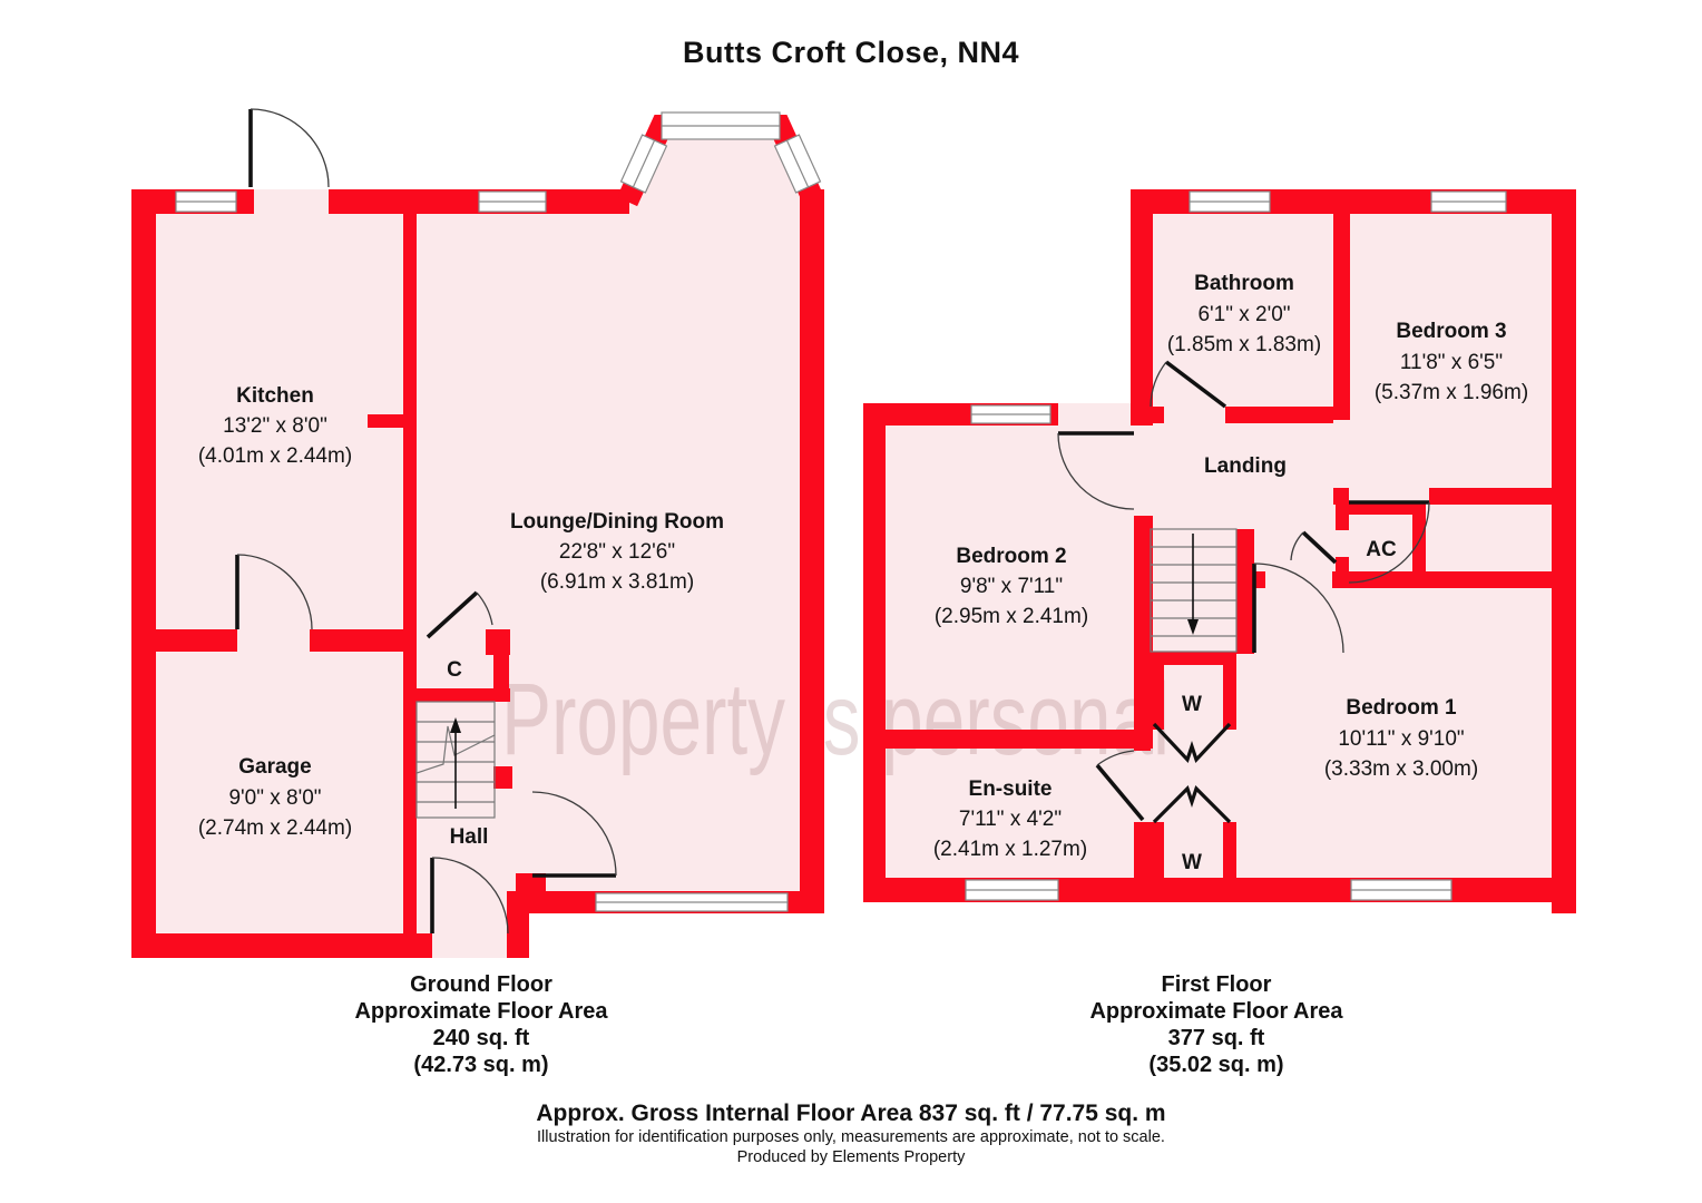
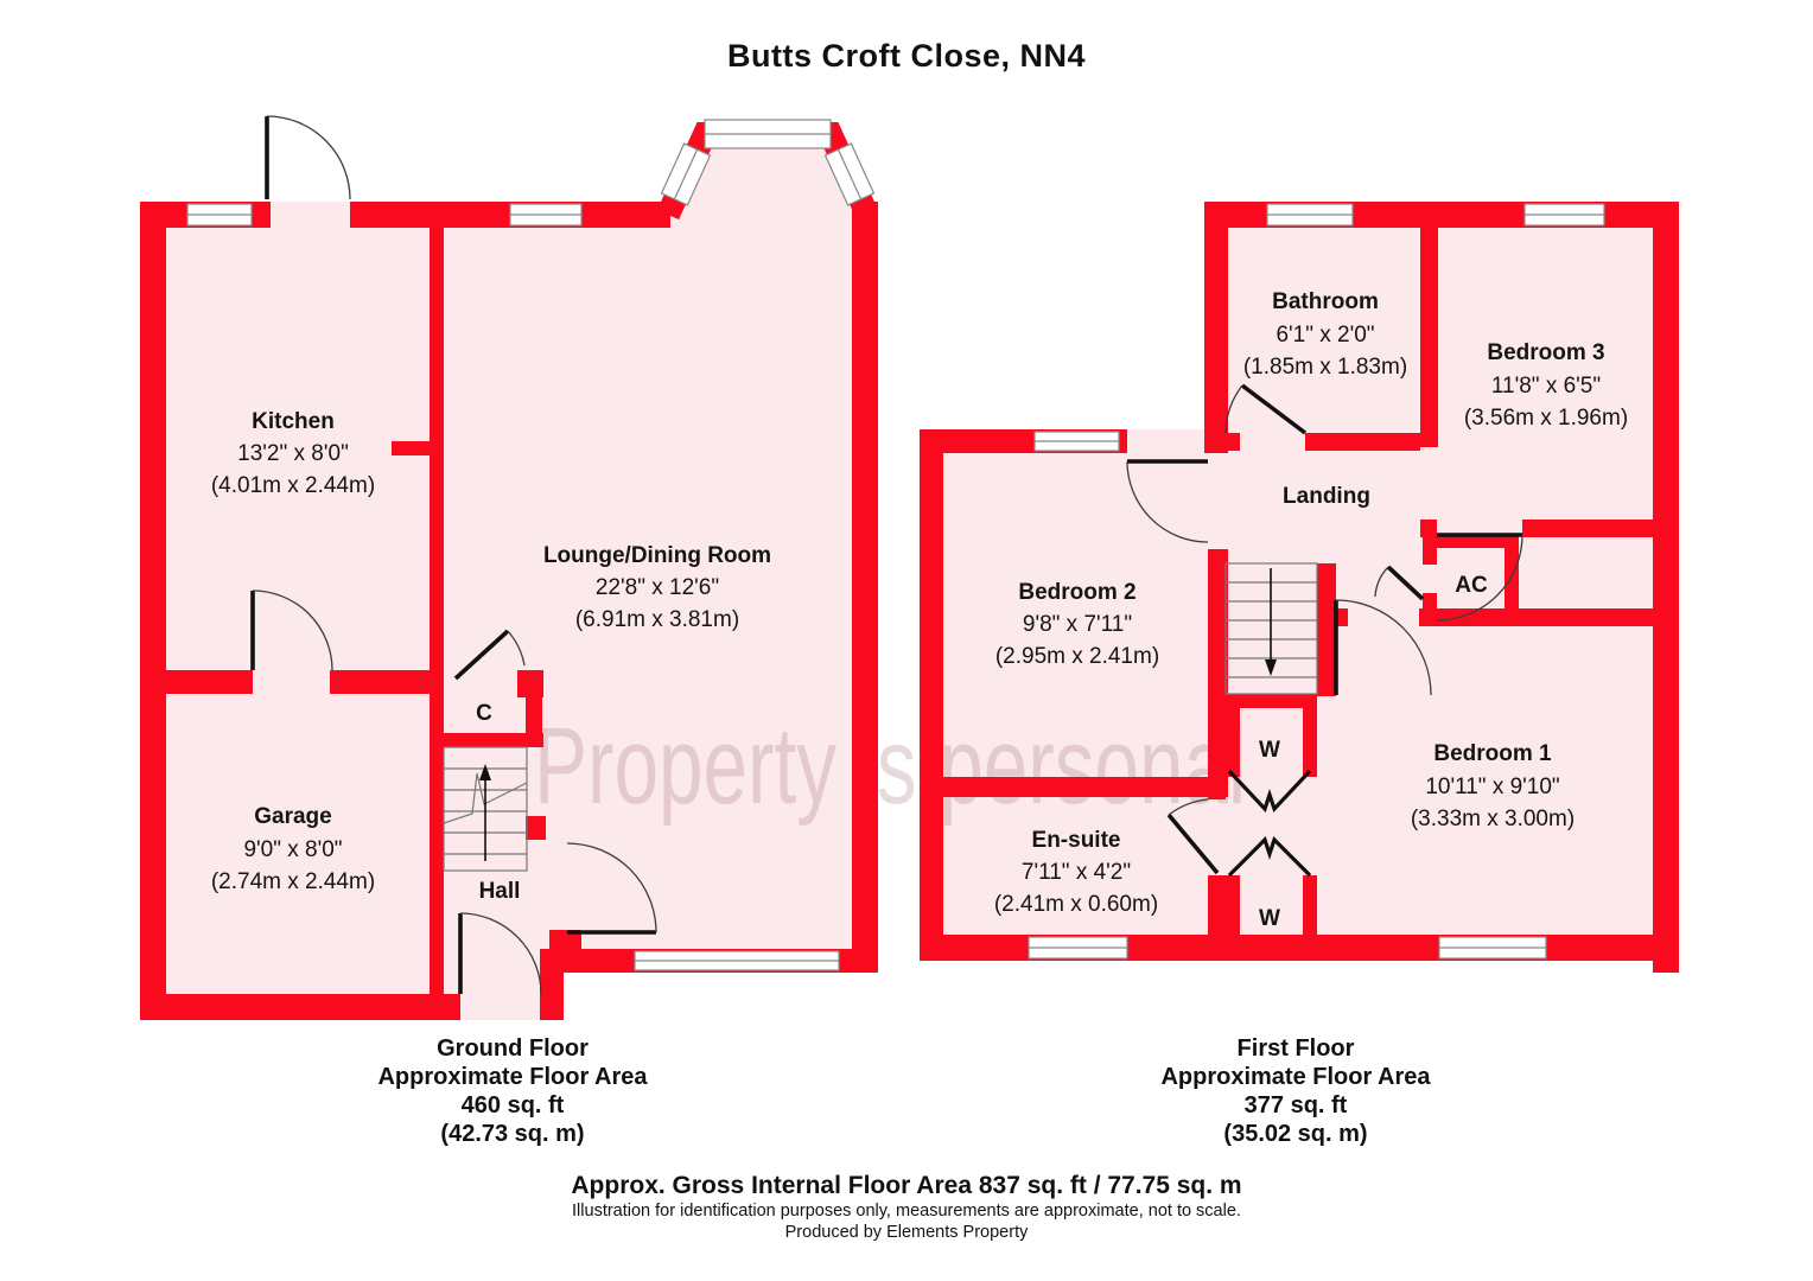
  Butts Croft Close, NN4
  Propertys persona
  Kitchen
  13'2" x 8'0"
  (4.01m x 2.44m)
  Lounge/Dining Room
  22'8" x 12'6"
  (6.91m x 3.81m)
  Garage
  9'0" x 8'0"
  (2.74m x 2.44m)
  Hall
  C
  Bathroom
  6'1" x 2'0"
  (1.85m x 1.83m)
  Bedroom 3
  11'8" x 6'5"
- (5.37m x 1.96m)
+ (3.56m x 1.96m)
  Bedroom 2
  9'8" x 7'11"
  (2.95m x 2.41m)
  Landing
  AC
  Bedroom 1
  10'11" x 9'10"
  (3.33m x 3.00m)
  En-suite
  7'11" x 4'2"
- (2.41m x 1.27m)
+ (2.41m x 0.60m)
  W
  W
  Ground Floor
  Approximate Floor Area
- 240 sq. ft
+ 460 sq. ft
  (42.73 sq. m)
  First Floor
  Approximate Floor Area
  377 sq. ft
  (35.02 sq. m)
  Approx. Gross Internal Floor Area 837 sq. ft / 77.75 sq. m
  Illustration for identification purposes only, measurements are approximate, not to scale.
  Produced by Elements Property
